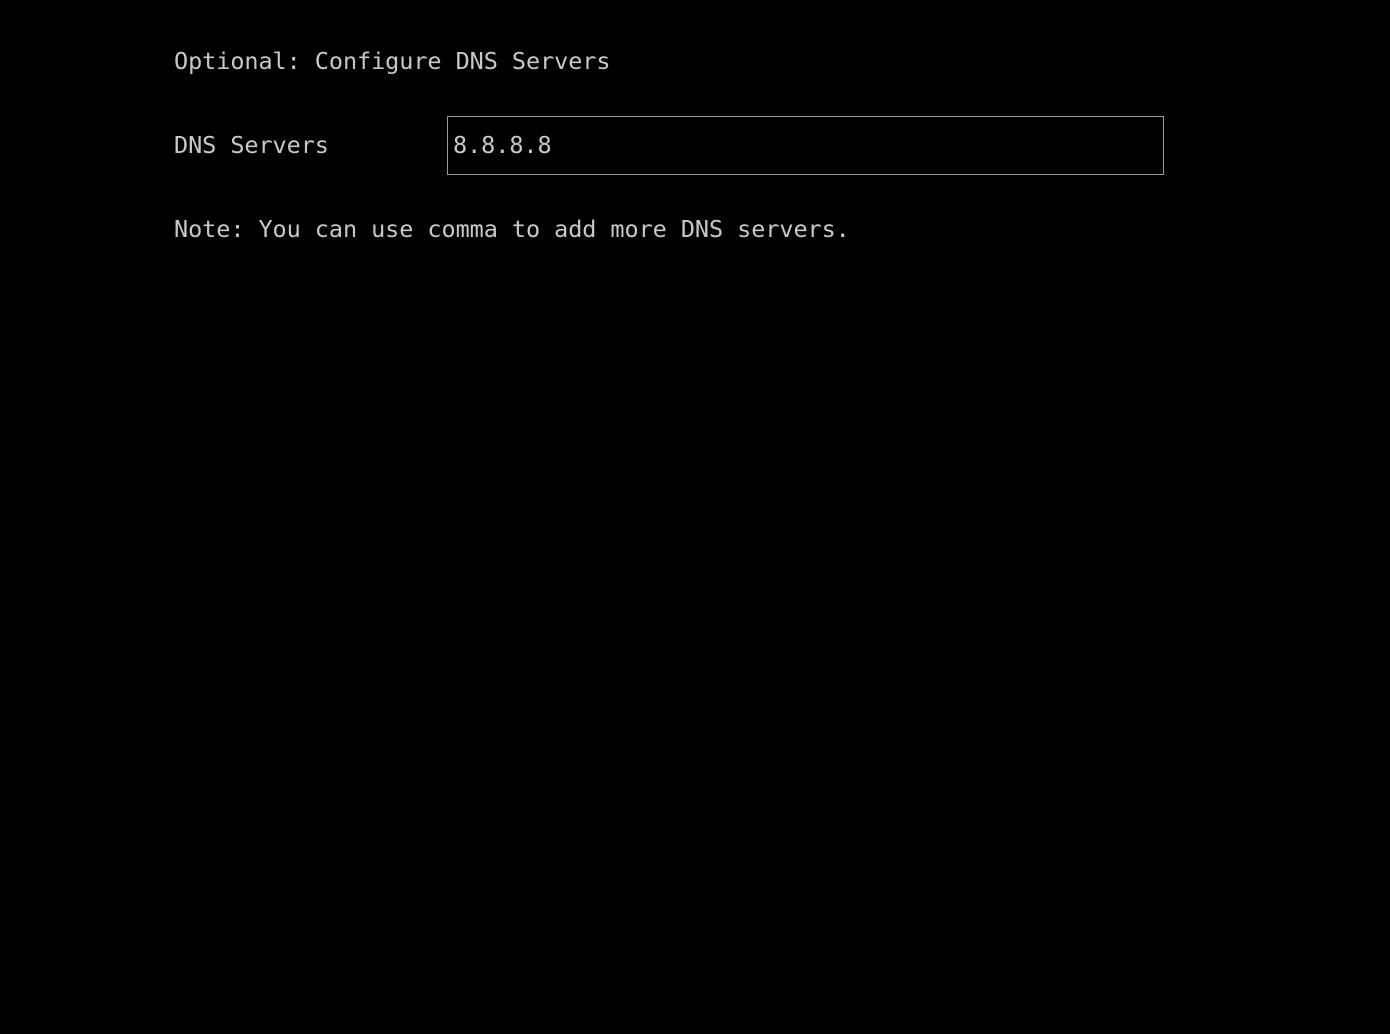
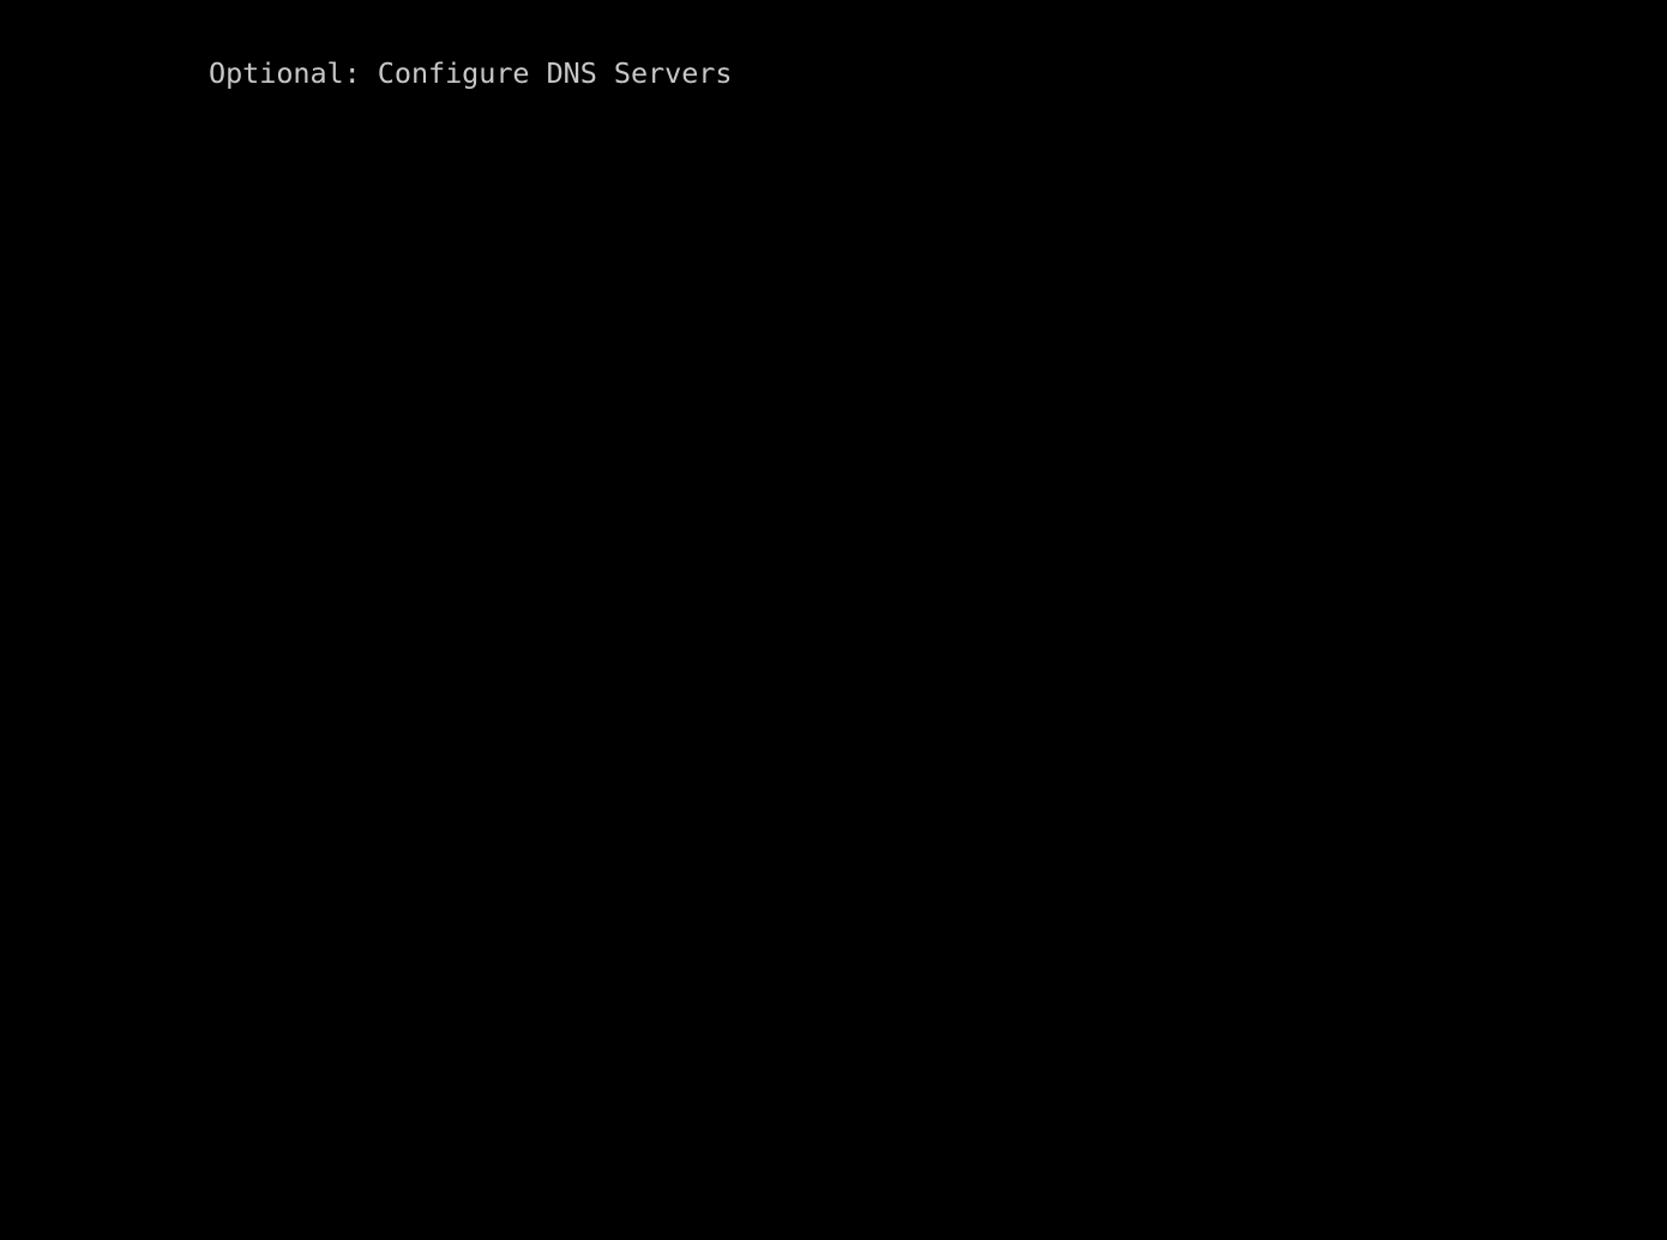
  Optional: Configure DNS Servers
- DNS Servers
- 8.8.8.8
- Note: You can use comma to add more DNS servers.
